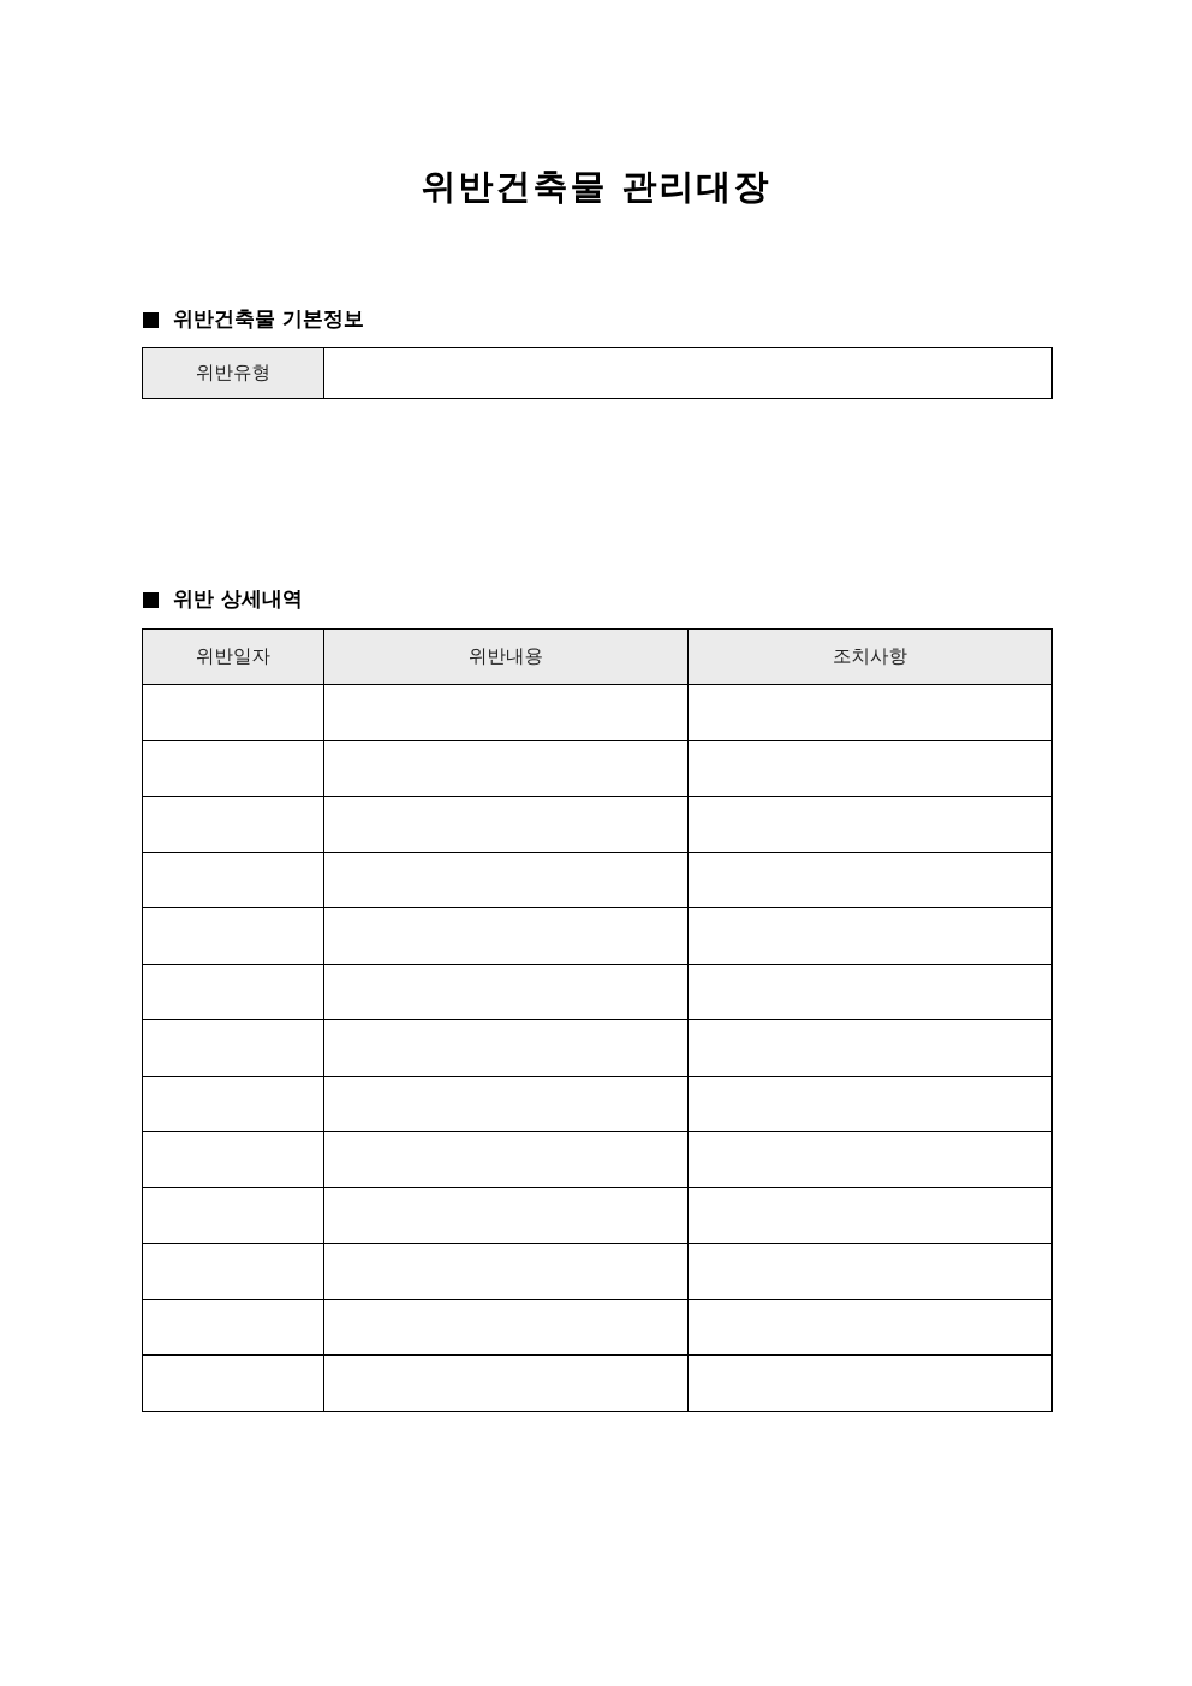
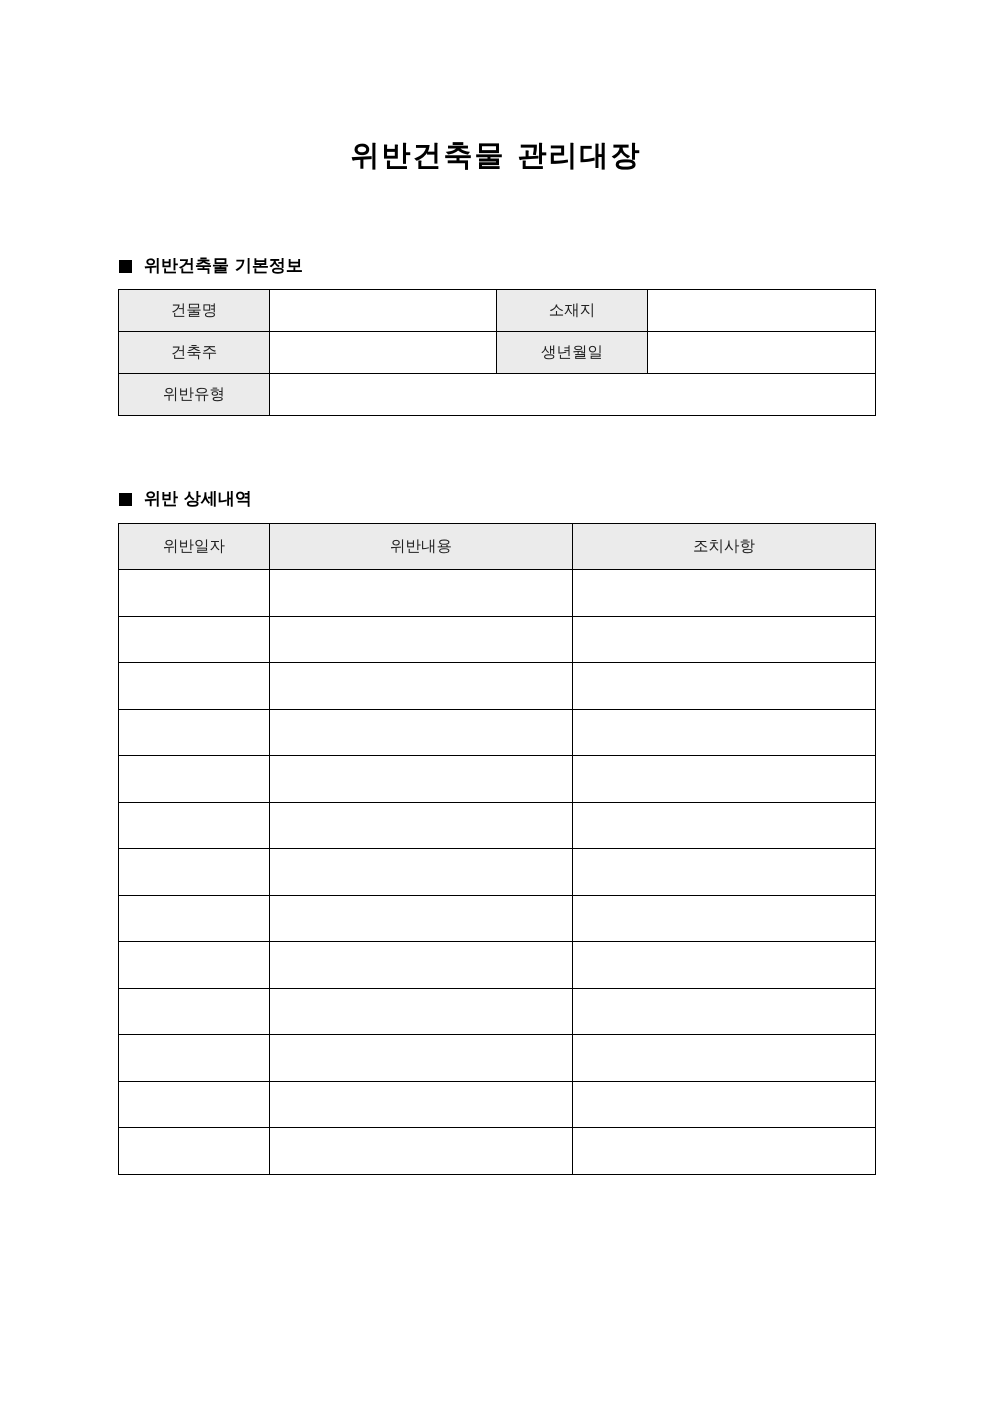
  위반건축물 관리대장
  위반건축물 기본정보
+ 건물명		소재지
+ 건축주		생년월일
  위반유형
  위반 상세내역
  위반일자	위반내용	조치사항
